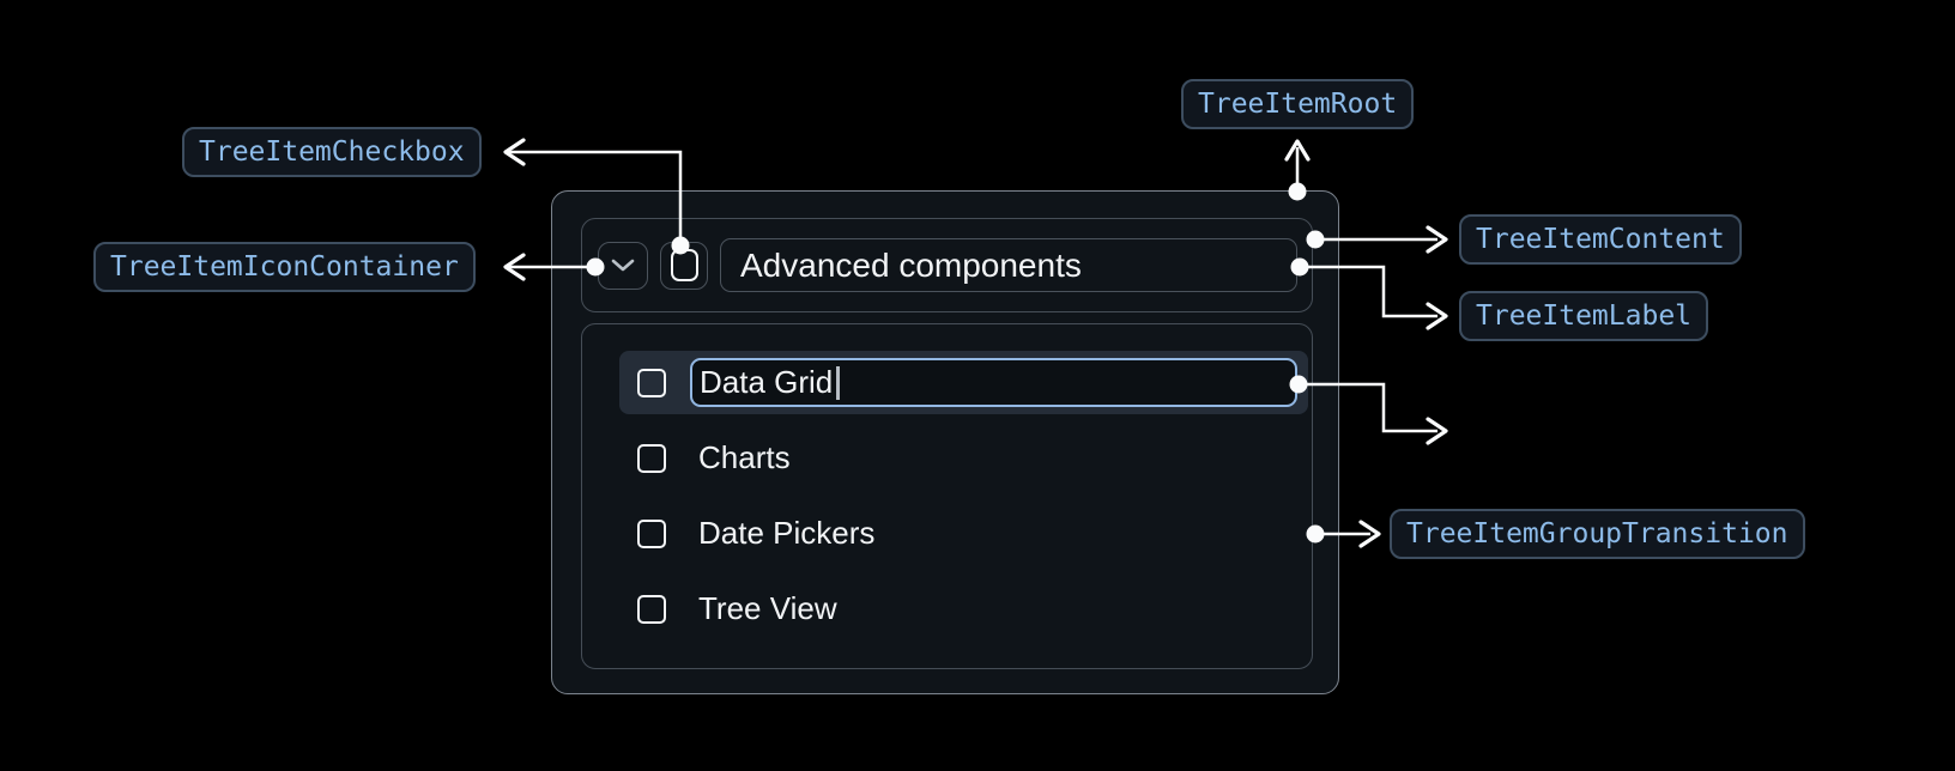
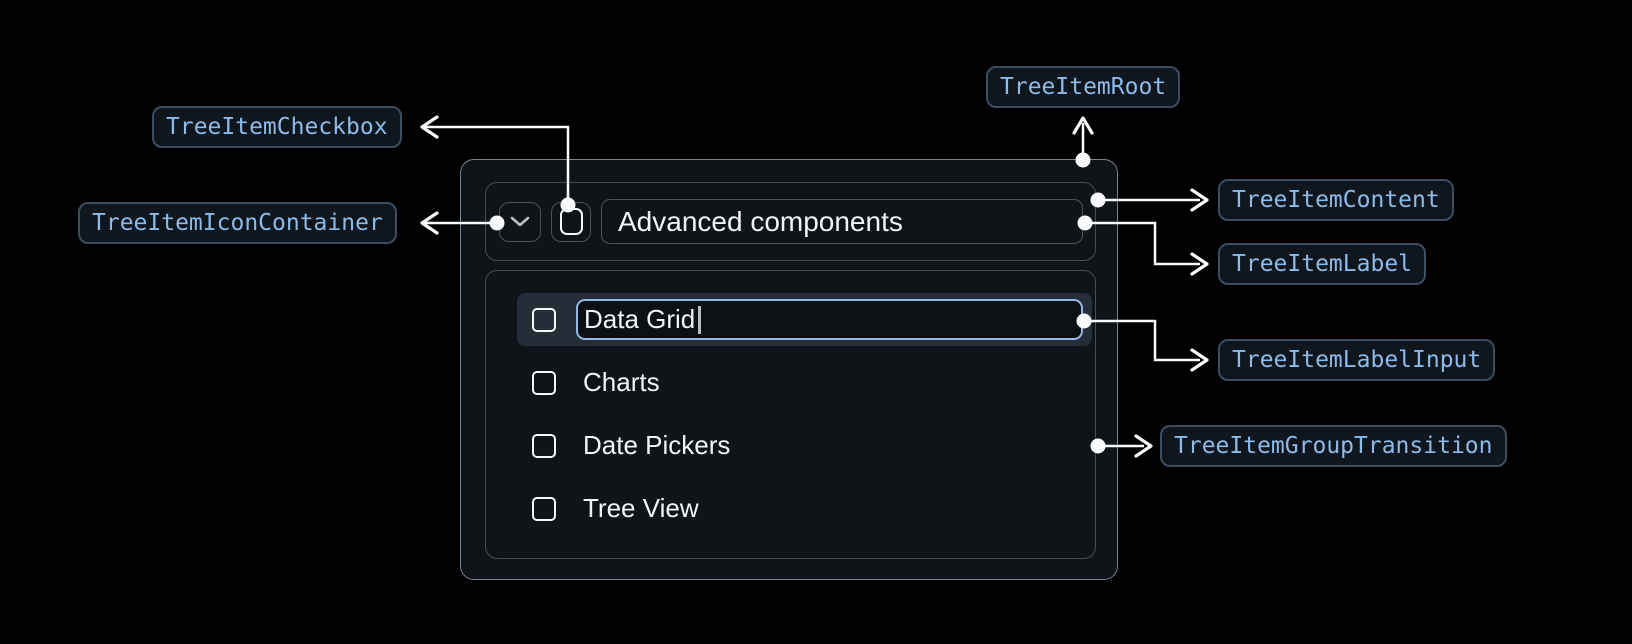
  Advanced components
  Data Grid
  Charts
  Date Pickers
  Tree View
  TreeItemCheckbox
  TreeItemIconContainer
  TreeItemRoot
  TreeItemContent
  TreeItemLabel
+ TreeItemLabelInput
  TreeItemGroupTransition
